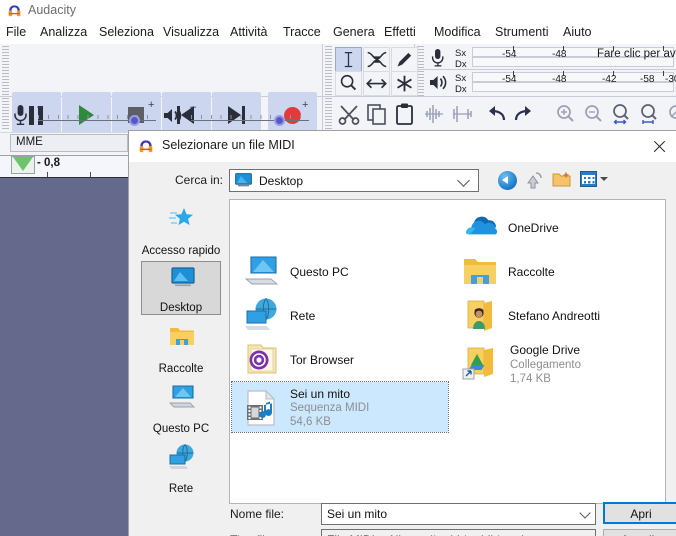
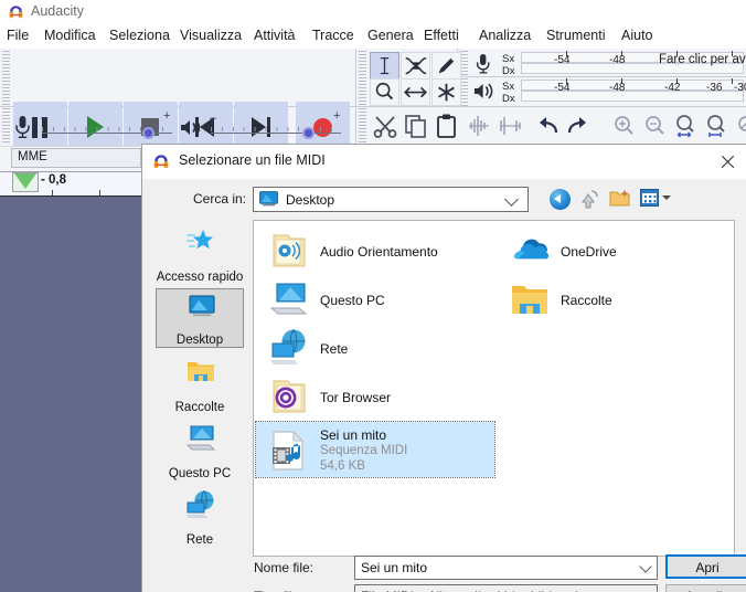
  Audacity
  File
- Analizza
+ Modifica
  Seleziona
  Visualizza
  Attività
  Tracce
  Genera
  Effetti
- Modifica
+ Analizza
  Strumenti
  Aiuto
  –
  +
  –
  +
  Sx
  Dx
  -54
  -48
  Fare clic per av
  Sx
  Dx
  -54
  -48
  -42
- -58
+ -36
  MME
  - 0,8
  Selezionare un file MIDI
  Cerca in:
  Desktop
  Accesso rapido
  Desktop
  Raccolte
  Questo PC
  Rete
+ Audio Orientamento
  Questo PC
  Rete
  Tor Browser
  Sei un mito
  Sequenza MIDI
  54,6 KB
  OneDrive
  Raccolte
- Stefano Andreotti
- Google Drive
- Collegamento
- 1,74 KB
  Nome file:
  Sei un mito
  Apri
